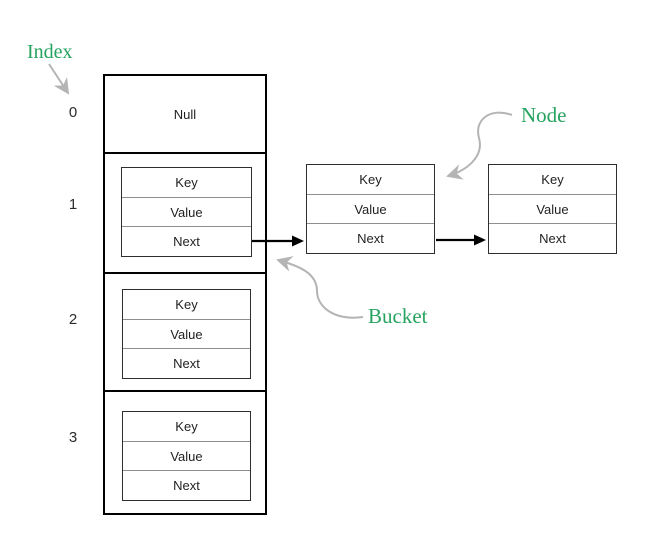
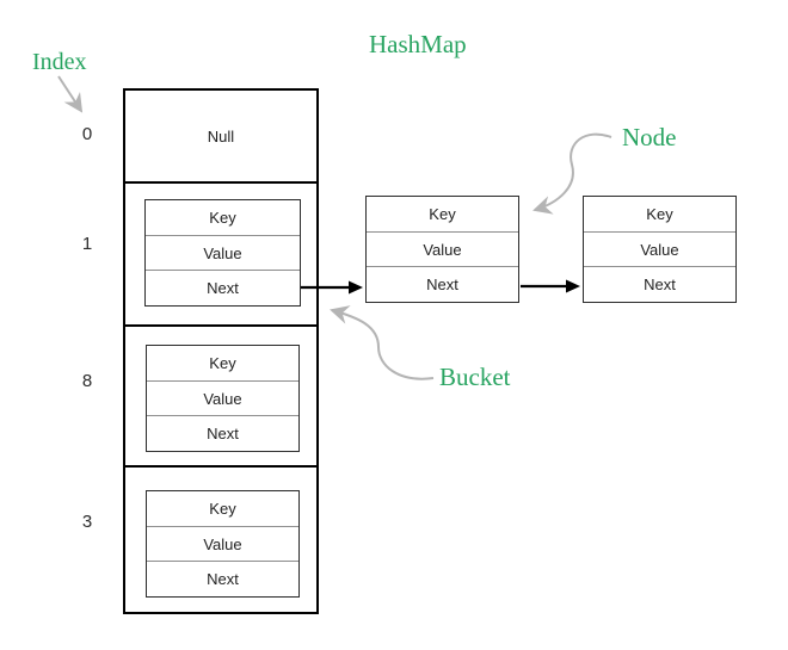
+ HashMap
  Index
  Node
  Bucket
  0
  1
- 2
+ 8
  3
  Null
  Key
  Value
  Next
  Key
  Value
  Next
  Key
  Value
  Next
  Key
  Value
  Next
  Key
  Value
  Next
